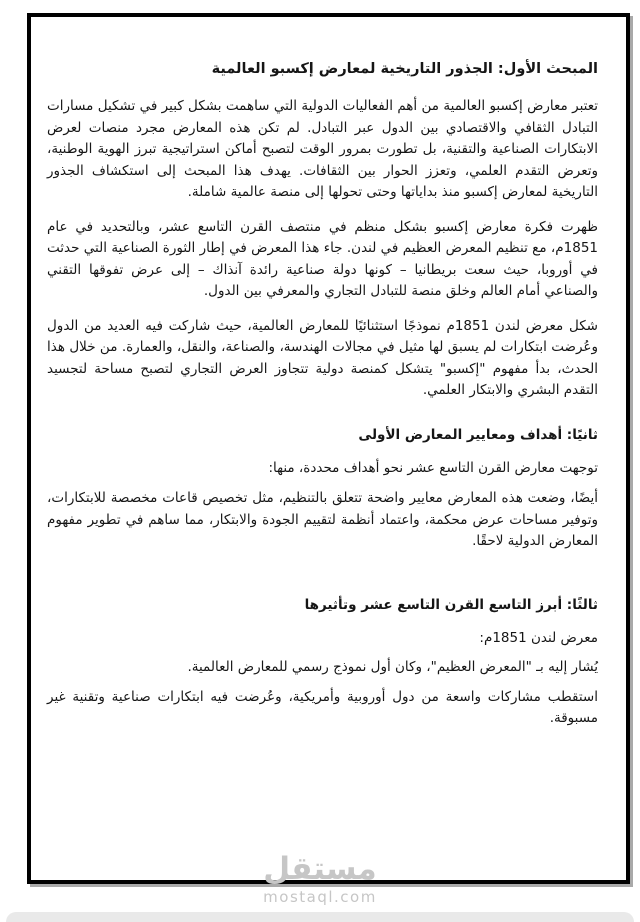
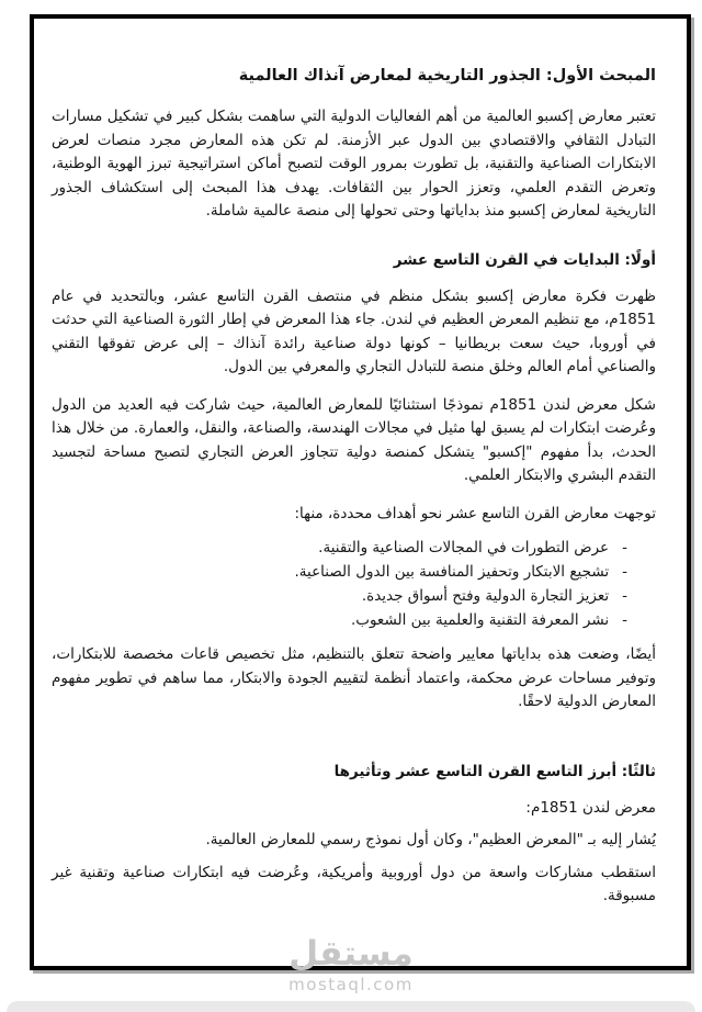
- المبحث الأول: الجذور التاريخية لمعارض إكسبو العالمية
+ المبحث الأول: الجذور التاريخية لمعارض آنذاك العالمية
- تعتبر معارض إكسبو العالمية من أهم الفعاليات الدولية التي ساهمت بشكل كبير في تشكيل مسارات التبادل الثقافي والاقتصادي بين الدول عبر التبادل. لم تكن هذه المعارض مجرد منصات لعرض الابتكارات الصناعية والتقنية، بل تطورت بمرور الوقت لتصبح أماكن استراتيجية تبرز الهوية الوطنية، وتعرض التقدم العلمي، وتعزز الحوار بين الثقافات. يهدف هذا المبحث إلى استكشاف الجذور التاريخية لمعارض إكسبو منذ بداياتها وحتى تحولها إلى منصة عالمية شاملة.
+ تعتبر معارض إكسبو العالمية من أهم الفعاليات الدولية التي ساهمت بشكل كبير في تشكيل مسارات التبادل الثقافي والاقتصادي بين الدول عبر الأزمنة. لم تكن هذه المعارض مجرد منصات لعرض الابتكارات الصناعية والتقنية، بل تطورت بمرور الوقت لتصبح أماكن استراتيجية تبرز الهوية الوطنية، وتعرض التقدم العلمي، وتعزز الحوار بين الثقافات. يهدف هذا المبحث إلى استكشاف الجذور التاريخية لمعارض إكسبو منذ بداياتها وحتى تحولها إلى منصة عالمية شاملة.
+ أولًا: البدايات في القرن التاسع عشر
  ظهرت فكرة معارض إكسبو بشكل منظم في منتصف القرن التاسع عشر، وبالتحديد في عام 1851م، مع تنظيم المعرض العظيم في لندن. جاء هذا المعرض في إطار الثورة الصناعية التي حدثت في أوروبا، حيث سعت بريطانيا – كونها دولة صناعية رائدة آنذاك – إلى عرض تفوقها التقني والصناعي أمام العالم وخلق منصة للتبادل التجاري والمعرفي بين الدول.
  شكل معرض لندن 1851م نموذجًا استثنائيًا للمعارض العالمية، حيث شاركت فيه العديد من الدول وعُرضت ابتكارات لم يسبق لها مثيل في مجالات الهندسة، والصناعة، والنقل، والعمارة. من خلال هذا الحدث، بدأ مفهوم "إكسبو" يتشكل كمنصة دولية تتجاوز العرض التجاري لتصبح مساحة لتجسيد التقدم البشري والابتكار العلمي.
- ثانيًا: أهداف ومعايير المعارض الأولى
  توجهت معارض القرن التاسع عشر نحو أهداف محددة، منها:
+ -عرض التطورات في المجالات الصناعية والتقنية.
+ -تشجيع الابتكار وتحفيز المنافسة بين الدول الصناعية.
+ -تعزيز التجارة الدولية وفتح أسواق جديدة.
+ -نشر المعرفة التقنية والعلمية بين الشعوب.
- أيضًا، وضعت هذه المعارض معايير واضحة تتعلق بالتنظيم، مثل تخصيص قاعات مخصصة للابتكارات، وتوفير مساحات عرض محكمة، واعتماد أنظمة لتقييم الجودة والابتكار، مما ساهم في تطوير مفهوم المعارض الدولية لاحقًا.
+ أيضًا، وضعت هذه بداياتها معايير واضحة تتعلق بالتنظيم، مثل تخصيص قاعات مخصصة للابتكارات، وتوفير مساحات عرض محكمة، واعتماد أنظمة لتقييم الجودة والابتكار، مما ساهم في تطوير مفهوم المعارض الدولية لاحقًا.
  ثالثًا: أبرز التاسع القرن التاسع عشر وتأثيرها
  معرض لندن 1851م:
  يُشار إليه بـ "المعرض العظيم"، وكان أول نموذج رسمي للمعارض العالمية.
  استقطب مشاركات واسعة من دول أوروبية وأمريكية، وعُرضت فيه ابتكارات صناعية وتقنية غير مسبوقة.
  مستقل
  mostaql.com
